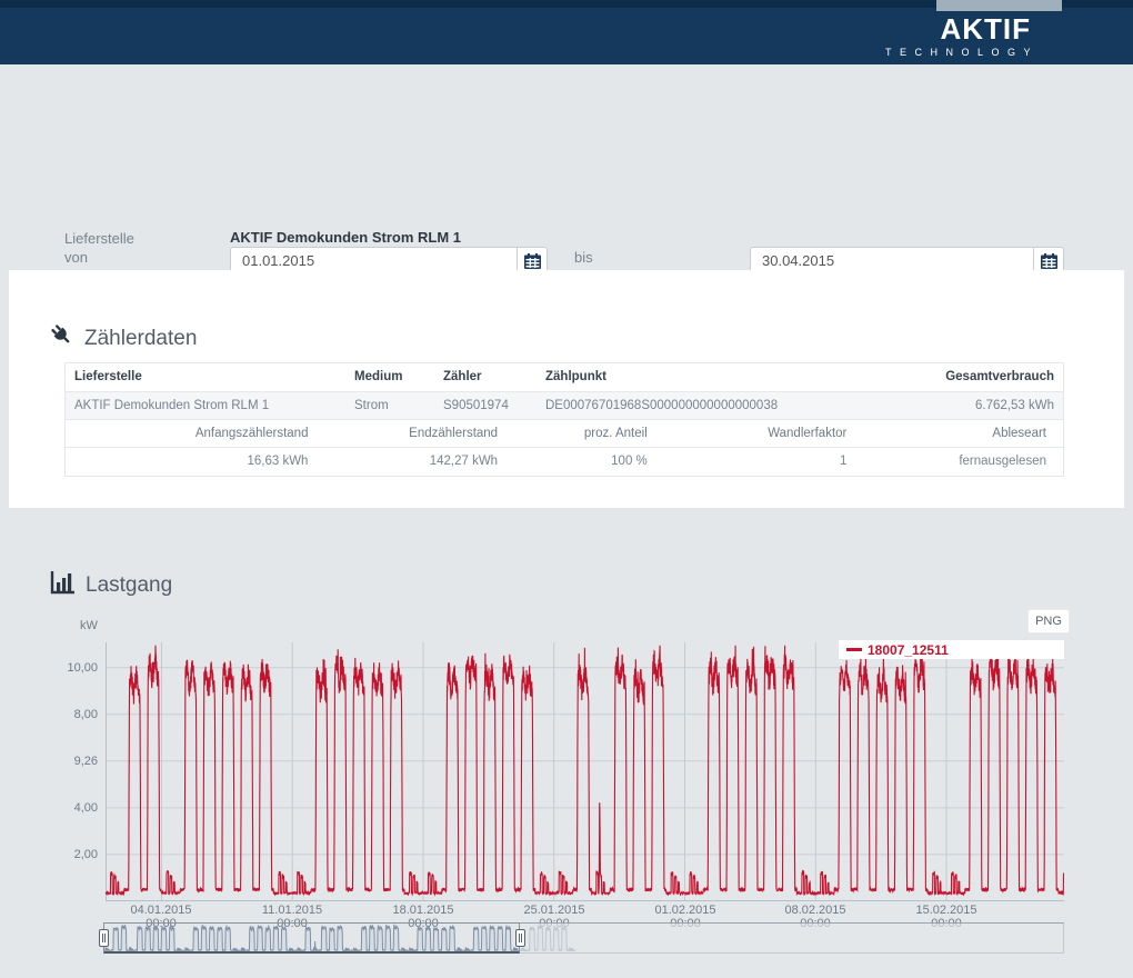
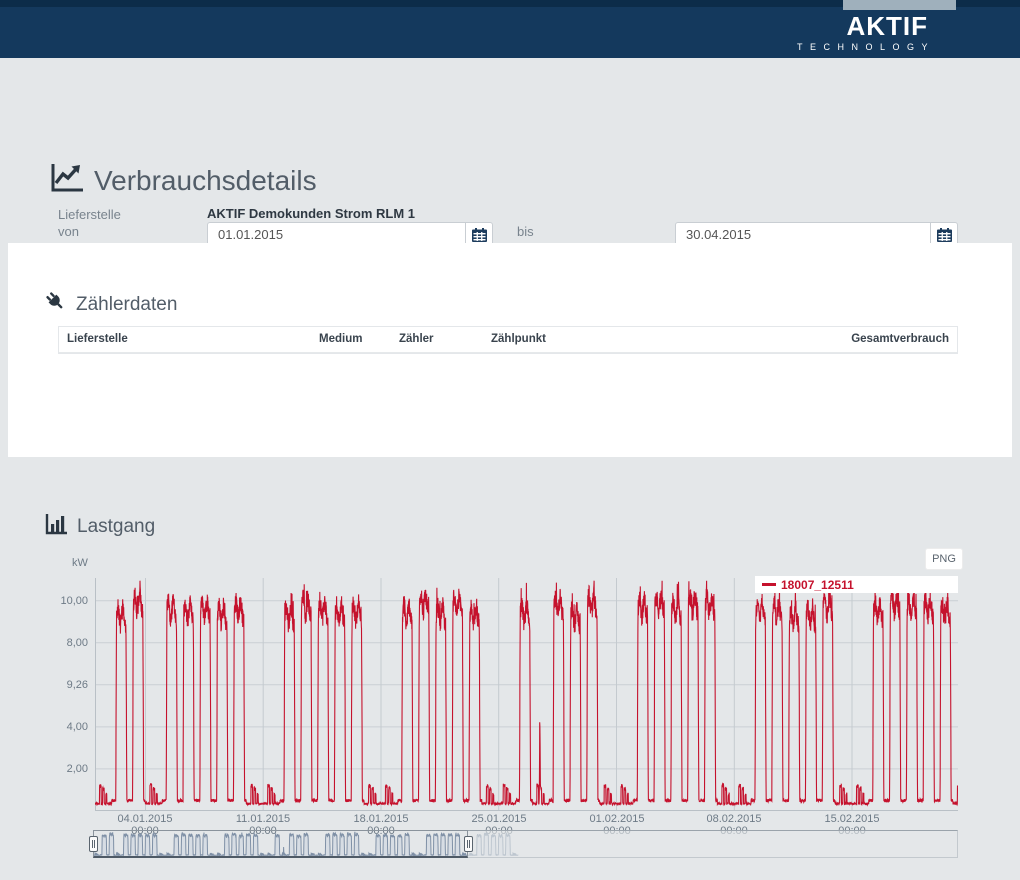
  AKTIF
  TECHNOLOGY
+ Verbrauchsdetails
  Lieferstelle
  AKTIF Demokunden Strom RLM 1
  von
  01.01.2015
  bis
  30.04.2015
  Zählerdaten
  Lieferstelle	Medium	Zähler	Zählpunkt	Gesamtverbrauch
- AKTIF Demokunden Strom RLM 1	Strom	S90501974	DE00076701968S000000000000000038	6.762,53 kWh
- Anfangszählerstand	Endzählerstand	proz. Anteil	Wandlerfaktor	Ableseart
- 16,63 kWh	142,27 kWh	100 %	1	fernausgelesen
  Lastgang
  PNG
  kW
  18007_12511
  2,00
  4,00
  9,26
  8,00
  10,00
  04.01.2015
  00:00
  11.01.2015
  00:00
  18.01.2015
  00:00
  25.01.2015
  00:00
  01.02.2015
  00:00
  08.02.2015
  00:00
  15.02.2015
  00:00
